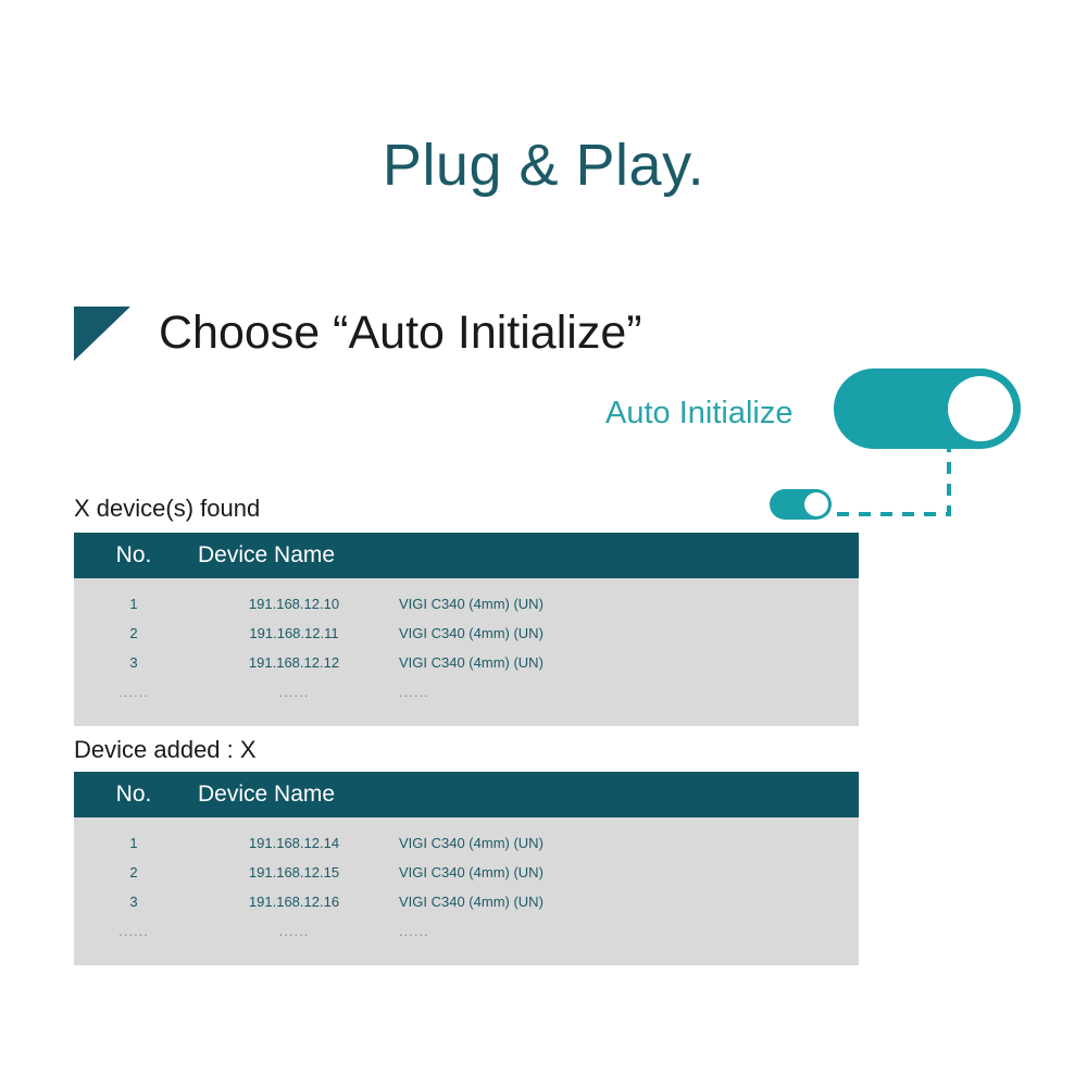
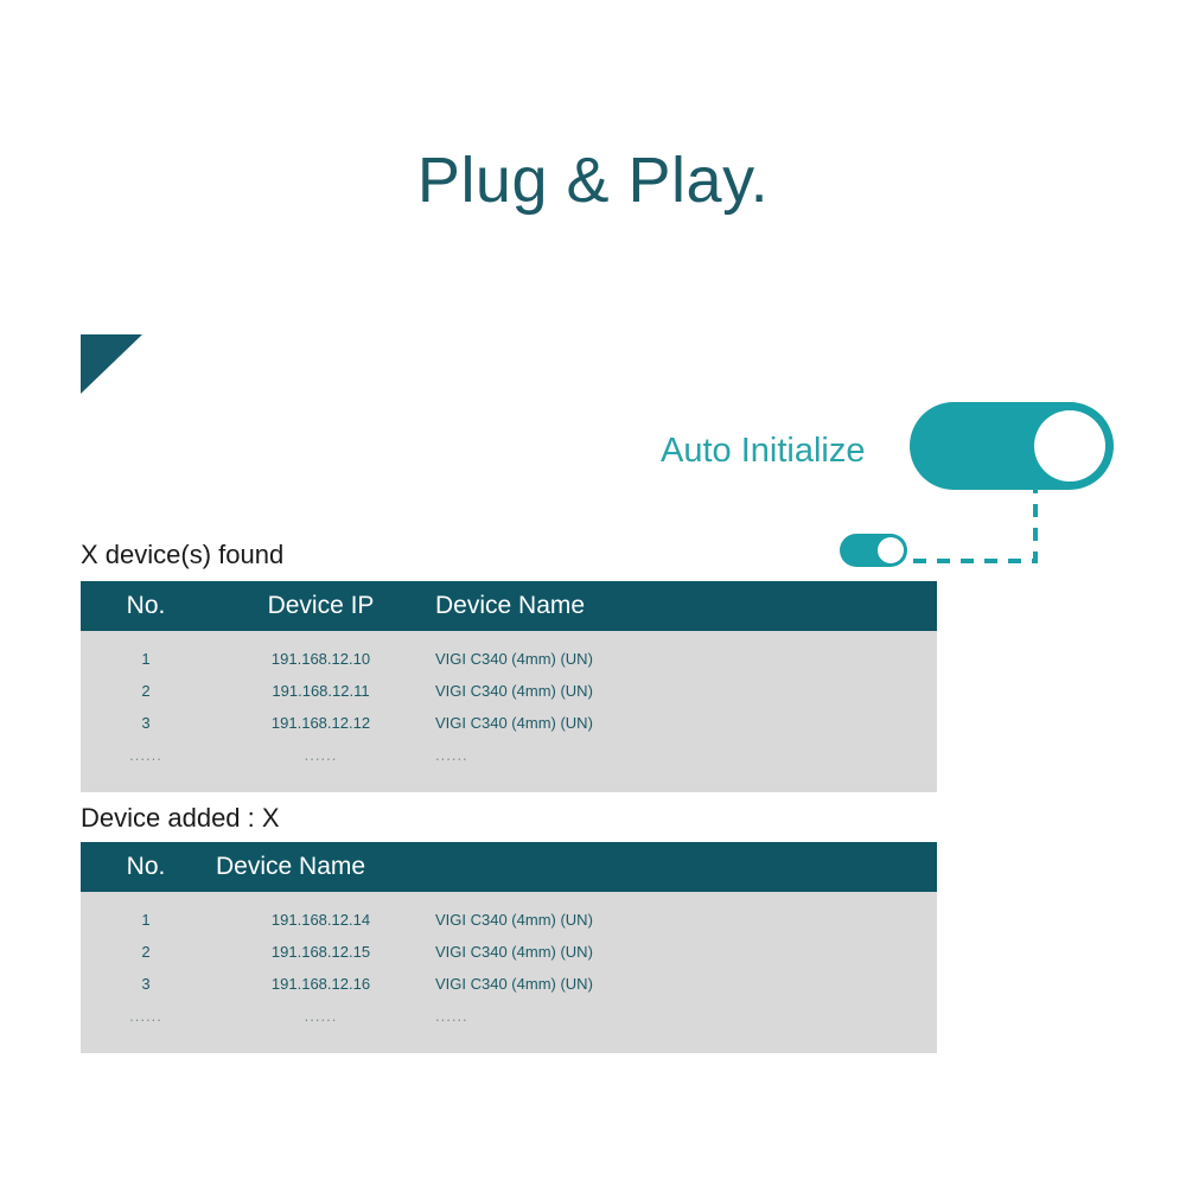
  Plug & Play.
- Choose “Auto Initialize”
  Auto Initialize
  X device(s) found
  No.
+ Device IP
  Device Name
  1
  191.168.12.10
  VIGI C340 (4mm) (UN)
  2
  191.168.12.11
  VIGI C340 (4mm) (UN)
  3
  191.168.12.12
  VIGI C340 (4mm) (UN)
  ......
  ......
  ......
  Device added : X
  No.
  Device Name
  1
  191.168.12.14
  VIGI C340 (4mm) (UN)
  2
  191.168.12.15
  VIGI C340 (4mm) (UN)
  3
  191.168.12.16
  VIGI C340 (4mm) (UN)
  ......
  ......
  ......
